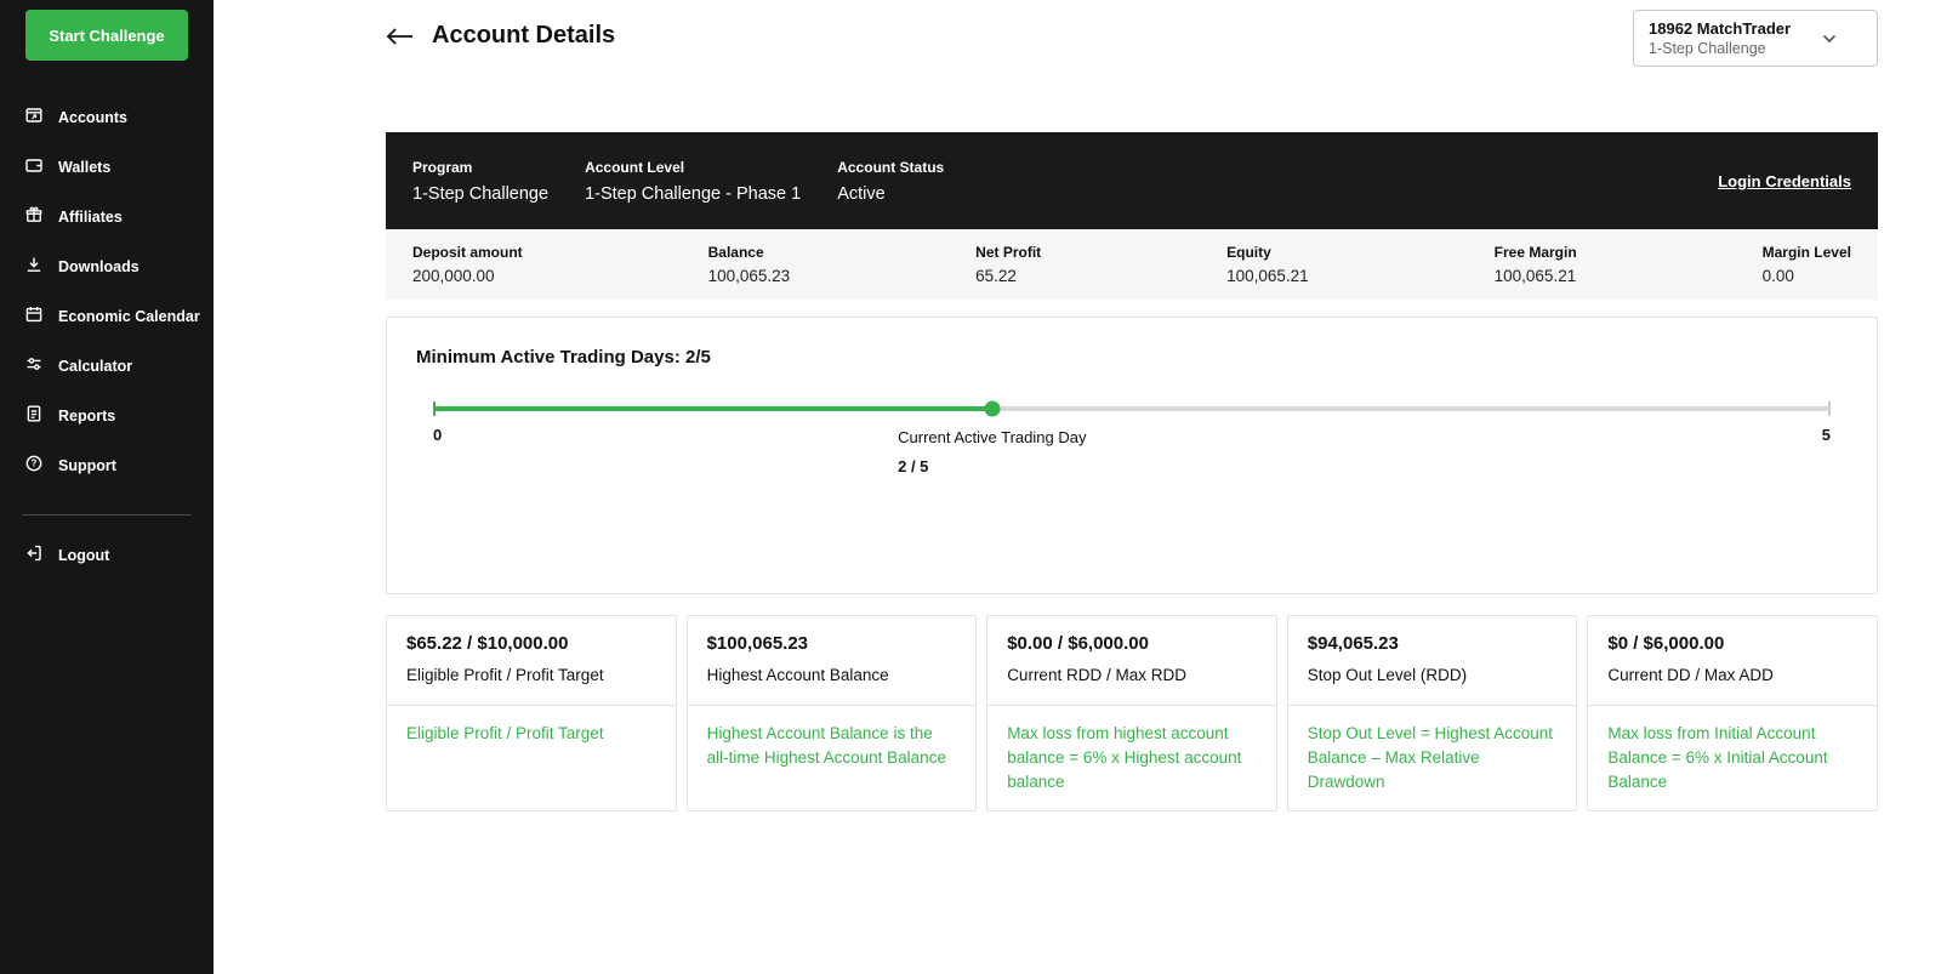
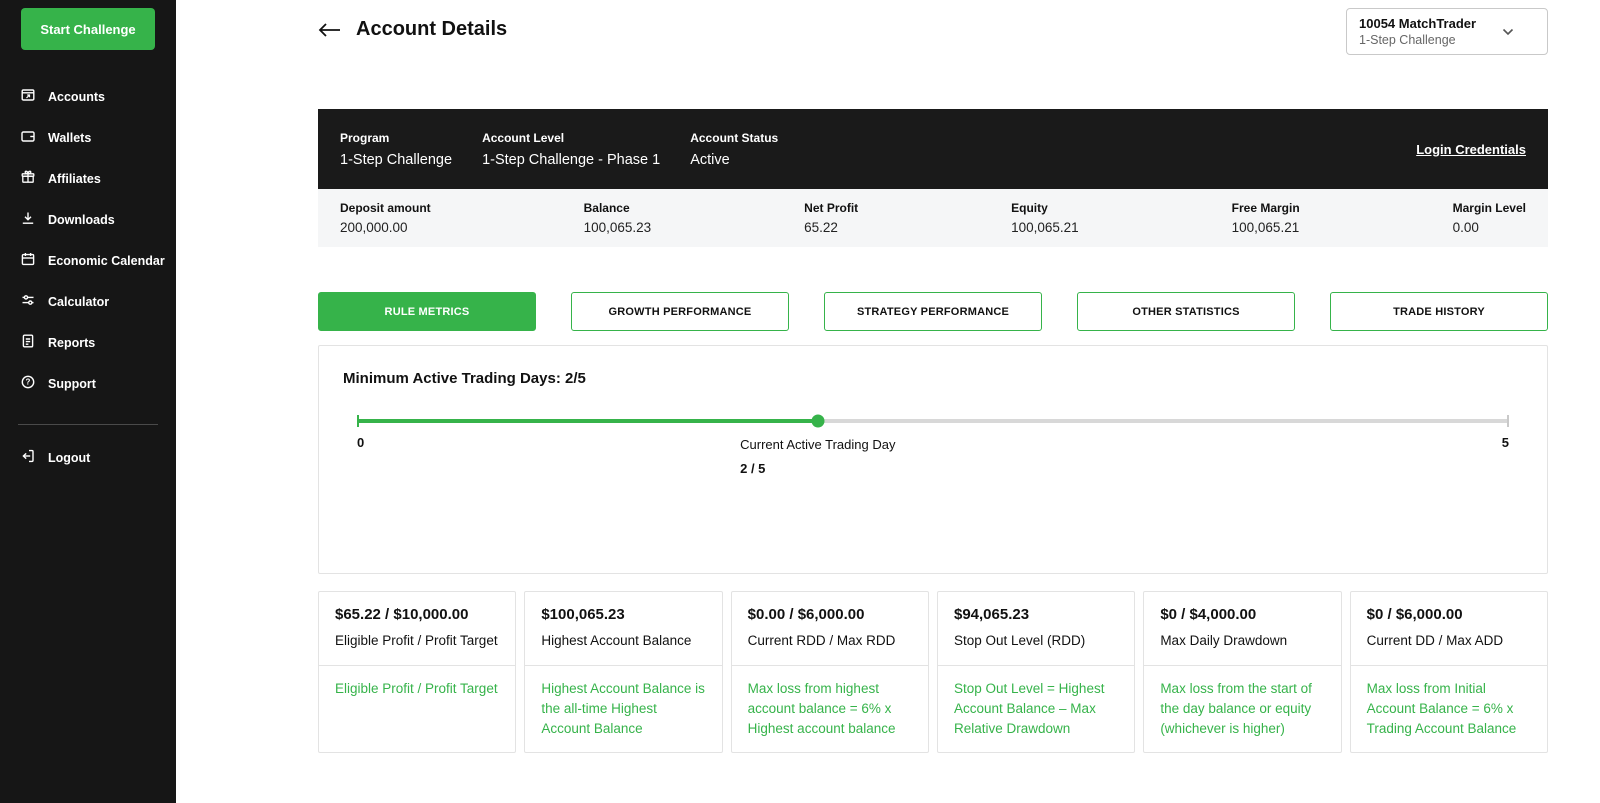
  Start Challenge
  Accounts
  Wallets
  Affiliates
  Downloads
  Economic Calendar
  Calculator
  Reports
  ?
  Support
  Logout
  Account Details
- 18962 MatchTrader
+ 10054 MatchTrader
  1-Step Challenge
  Program
  1-Step Challenge
  Account Level
  1-Step Challenge - Phase 1
  Account Status
  Active
  Login Credentials
  Deposit amount
  200,000.00
  Balance
  100,065.23
  Net Profit
  65.22
  Equity
  100,065.21
  Free Margin
  100,065.21
  Margin Level
  0.00
+ RULE METRICS
+ GROWTH PERFORMANCE
+ STRATEGY PERFORMANCE
+ OTHER STATISTICS
+ TRADE HISTORY
  Minimum Active Trading Days: 2/5
  0
  5
  Current Active Trading Day
  2 / 5
  $65.22 / $10,000.00
  Eligible Profit / Profit Target
  Eligible Profit / Profit Target
  $100,065.23
  Highest Account Balance
  Highest Account Balance is the all-time Highest Account Balance
  $0.00 / $6,000.00
  Current RDD / Max RDD
  Max loss from highest account balance = 6% x Highest account balance
  $94,065.23
  Stop Out Level (RDD)
  Stop Out Level = Highest Account Balance – Max Relative Drawdown
+ $0 / $4,000.00
+ Max Daily Drawdown
+ Max loss from the start of the day balance or equity (whichever is higher)
  $0 / $6,000.00
  Current DD / Max ADD
- Max loss from Initial Account Balance = 6% x Initial Account Balance
+ Max loss from Initial Account Balance = 6% x Trading Account Balance
